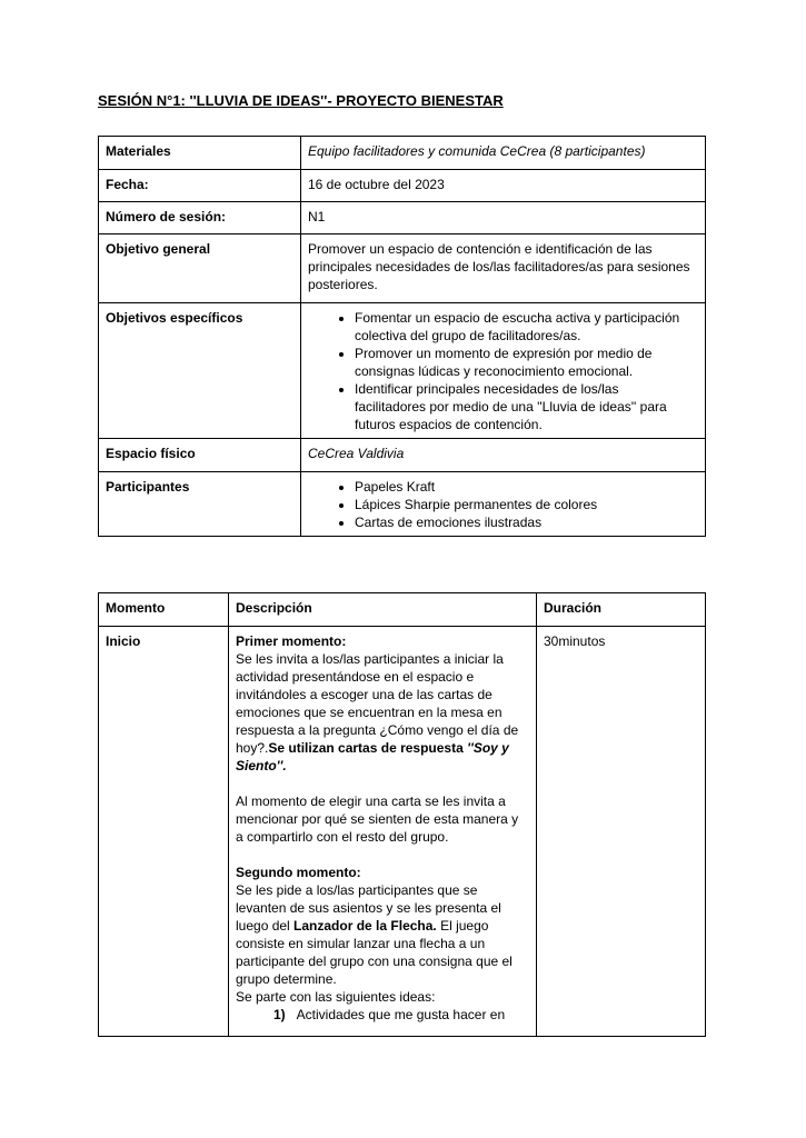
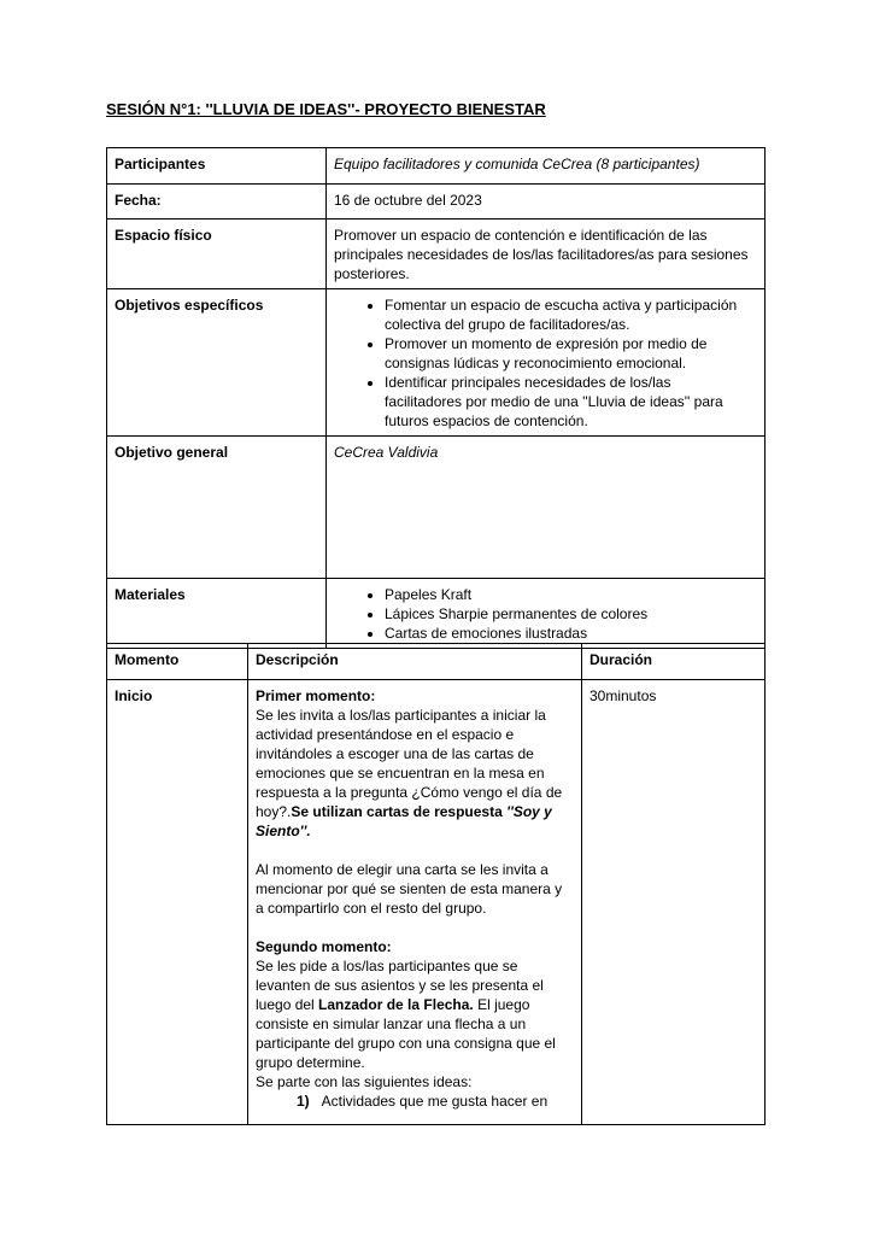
  SESIÓN N°1: ''LLUVIA DE IDEAS''- PROYECTO BIENESTAR
- Materiales	Equipo facilitadores y comunida CeCrea (8 participantes)
+ Participantes	Equipo facilitadores y comunida CeCrea (8 participantes)
  Fecha:	16 de octubre del 2023
- Número de sesión:	N1
- Objetivo general	Promover un espacio de contención e identificación de las principales necesidades de los/las facilitadores/as para sesiones posteriores.
+ Espacio físico	Promover un espacio de contención e identificación de las principales necesidades de los/las facilitadores/as para sesiones posteriores.
  Objetivos específicos	Fomentar un espacio de escucha activa y participación colectiva del grupo de facilitadores/as.Promover un momento de expresión por medio de consignas lúdicas y reconocimiento emocional.Identificar principales necesidades de los/las facilitadores por medio de una ''Lluvia de ideas'' para futuros espacios de contención.
- Espacio físico	CeCrea Valdivia
+ Objetivo general	CeCrea Valdivia
- Participantes	Papeles KraftLápices Sharpie permanentes de coloresCartas de emociones ilustradas
+ Materiales	Papeles KraftLápices Sharpie permanentes de coloresCartas de emociones ilustradas
  Momento	Descripción	Duración
  Inicio	Primer momento:Se les invita a los/las participantes a iniciar la actividad presentándose en el espacio e invitándoles a escoger una de las cartas de emociones que se encuentran en la mesa en respuesta a la pregunta ¿Cómo vengo el día de hoy?.Se utilizan cartas de respuesta ''Soy y Siento''.Al momento de elegir una carta se les invita a mencionar por qué se sienten de esta manera y a compartirlo con el resto del grupo.Segundo momento:Se les pide a los/las participantes que se levanten de sus asientos y se les presenta el luego del Lanzador de la Flecha. El juego consiste en simular lanzar una flecha a un participante del grupo con una consigna que el grupo determine.Se parte con las siguientes ideas:1) Actividades que me gusta hacer en	30minutos
